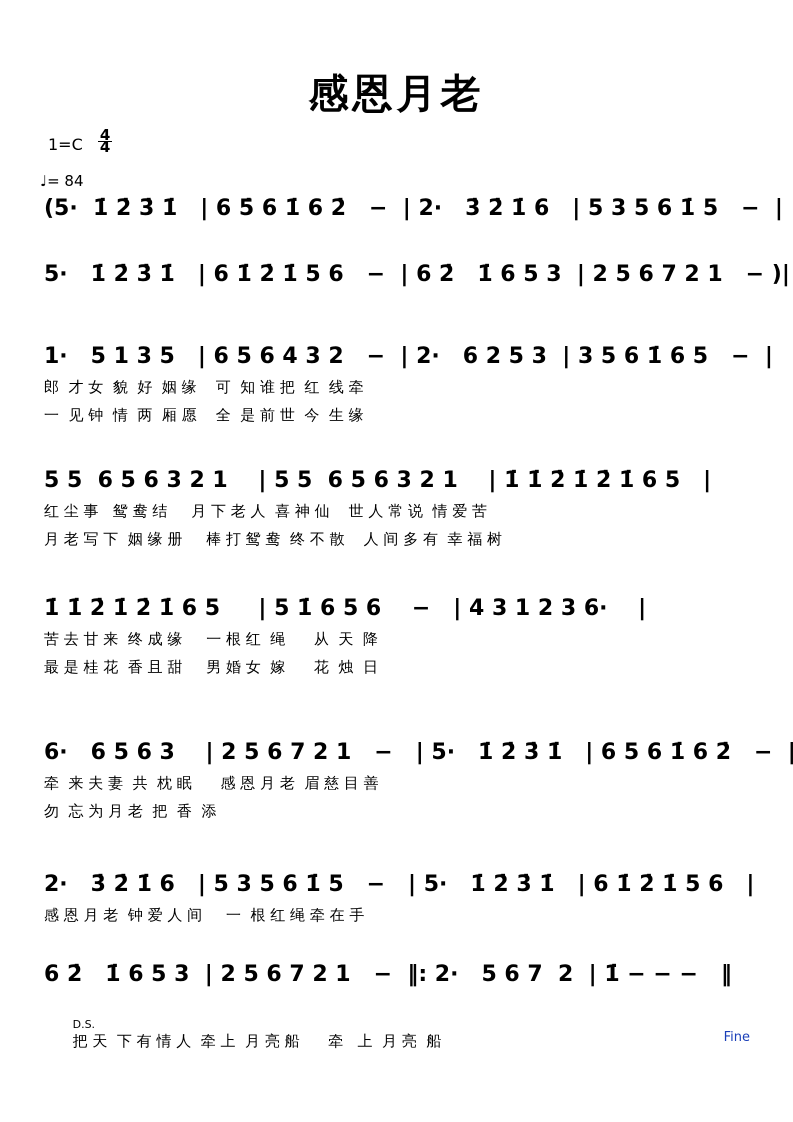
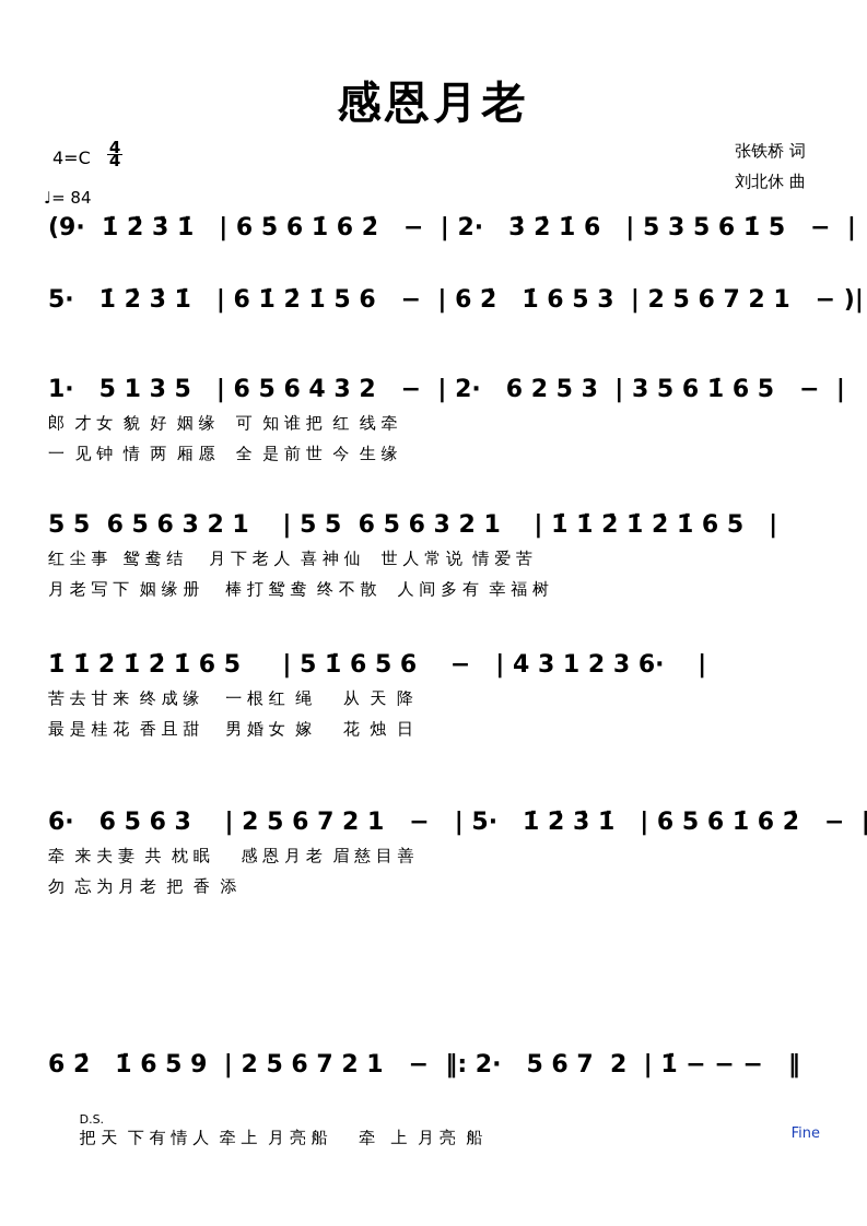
  感恩月老
- 1=C
+ 4=C
  4
  4
  ♩= 84
+ 张铁桥 词
+ 刘北休 曲
- (5· 1̇ 2̇ 3̇ 1̇ | 6 5̇ 6 1̇ 6 2̇ − | 2· 3̇ 2̇ 1̇ 6 | 5 3 5 6 1̇ 5 − |
+ (9· 1̇ 2̇ 3̇ 1̇ | 6 5̇ 6 1̇ 6 2̇ − | 2· 3̇ 2̇ 1̇ 6 | 5 3 5 6 1̇ 5 − |
  5· 1̇ 2̇ 3̇ 1̇ | 6 1̇ 2̇ 1̇ 5 6 − | 6 2̇ 1̇ 6 5 3 | 2 5 6 7 2 1 − )|
  1· 5 1 3 5 | 6 5 6 4 3 2 − | 2· 6 2 5 3 | 3 5 6 1̇ 6 5 − |
  郎 才 女 貌 好 姻 缘 可 知 谁 把 红 线 牵
  一 见 钟 情 两 厢 愿 全 是 前 世 今 生 缘
  5 5 6 5 6 3 2 1 | 5 5 6 5 6 3 2 1 | 1̇ 1̇ 2̇ 1̇ 2̇ 1̇ 6 5 |
  红 尘 事 鸳 鸯 结 月 下 老 人 喜 神 仙 世 人 常 说 情 爱 苦
  月 老 写 下 姻 缘 册 棒 打 鸳 鸯 终 不 散 人 间 多 有 幸 福 树
  1̇ 1̇ 2̇ 1̇ 2̇ 1̇ 6 5 | 5 1̇ 6 5 6 − | 4 3 1 2 3 6· |
  苦 去 甘 来 终 成 缘 一 根 红 绳 从 天 降
  最 是 桂 花 香 且 甜 男 婚 女 嫁 花 烛 日
  6· 6 5 6 3 | 2 5 6 7 2 1 − | 5· 1̇ 2̇ 3̇ 1̇ | 6 5 6 1̇ 6 2̇ − |
  牵 来 夫 妻 共 枕 眠 感 恩 月 老 眉 慈 目 善
  勿 忘 为 月 老 把 香 添
- 2· 3̇ 2̇ 1̇ 6 | 5 3 5 6 1̇ 5 − | 5· 1̇ 2̇ 3̇ 1̇ | 6 1̇ 2̇ 1̇ 5 6 |
- 感 恩 月 老 钟 爱 人 间 一 根 红 绳 牵 在 手
- 6 2̇ 1̇ 6 5 3 | 2 5 6 7 2 1 − ‖: 2· 5 6 7 2 | 1̇ − − − ‖
+ 6 2̇ 1̇ 6 5 9 | 2 5 6 7 2 1 − ‖: 2· 5 6 7 2 | 1̇ − − − ‖
  D.S. 把 天 下 有 情 人 牵 上 月 亮 船 牵 上 月 亮 船
  Fine
